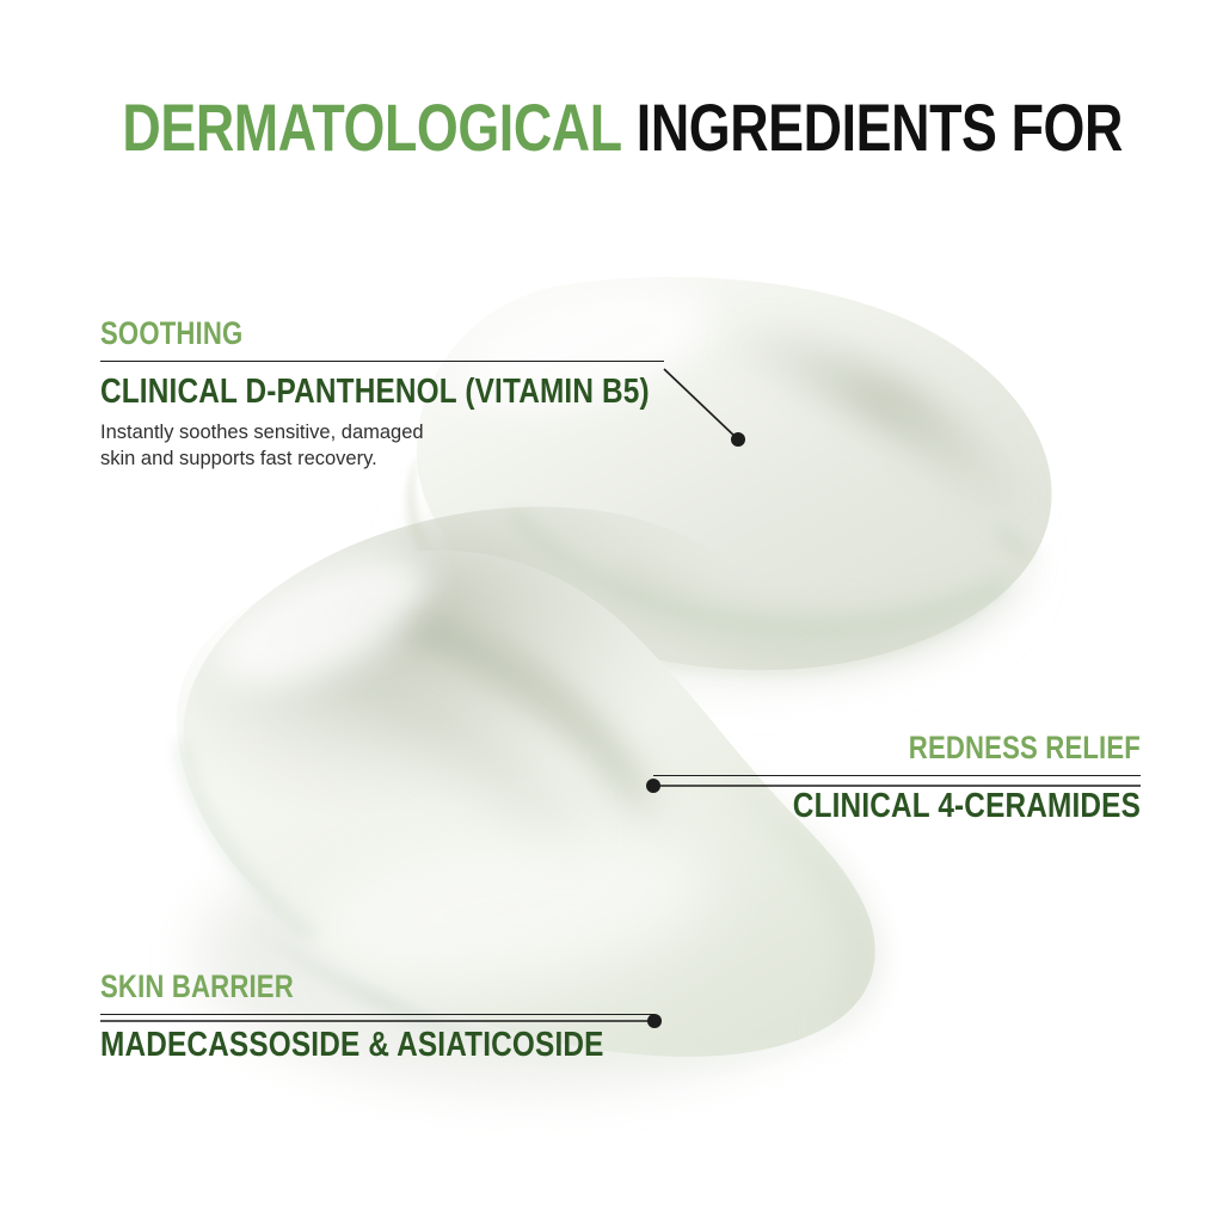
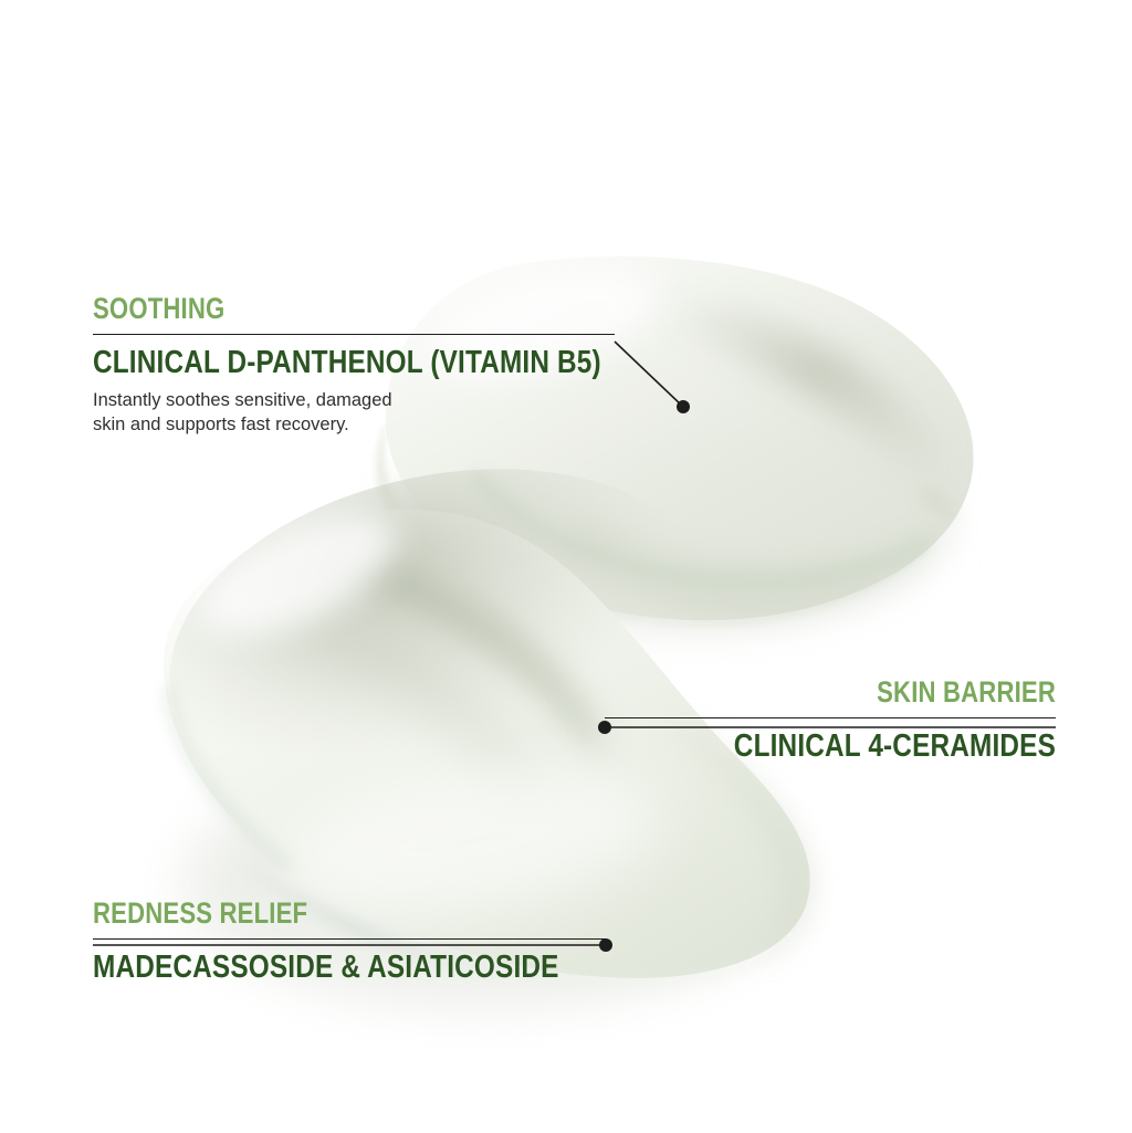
- DERMATOLOGICAL INGREDIENTS FOR
  SOOTHING
  CLINICAL D-PANTHENOL (VITAMI
  Instantly soothes sensitive, damaged
  skin and supports fast recovery.
- REDNESS RELIEF
+ SKIN BARRIER
  CLINICAL 4-CERAMIDES
- SKIN BARRIER
+ REDNESS RELIEF
  MADECASSOSIDE & ASIATICOSI
